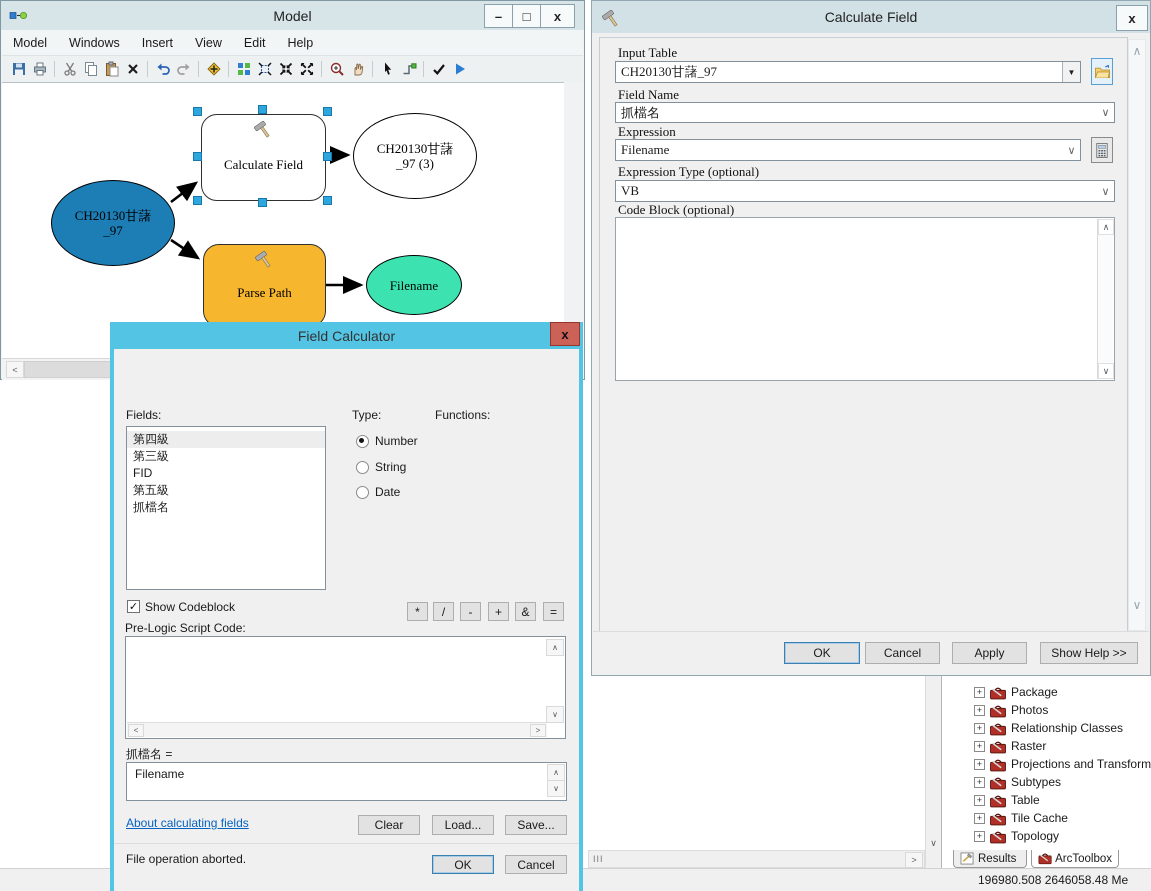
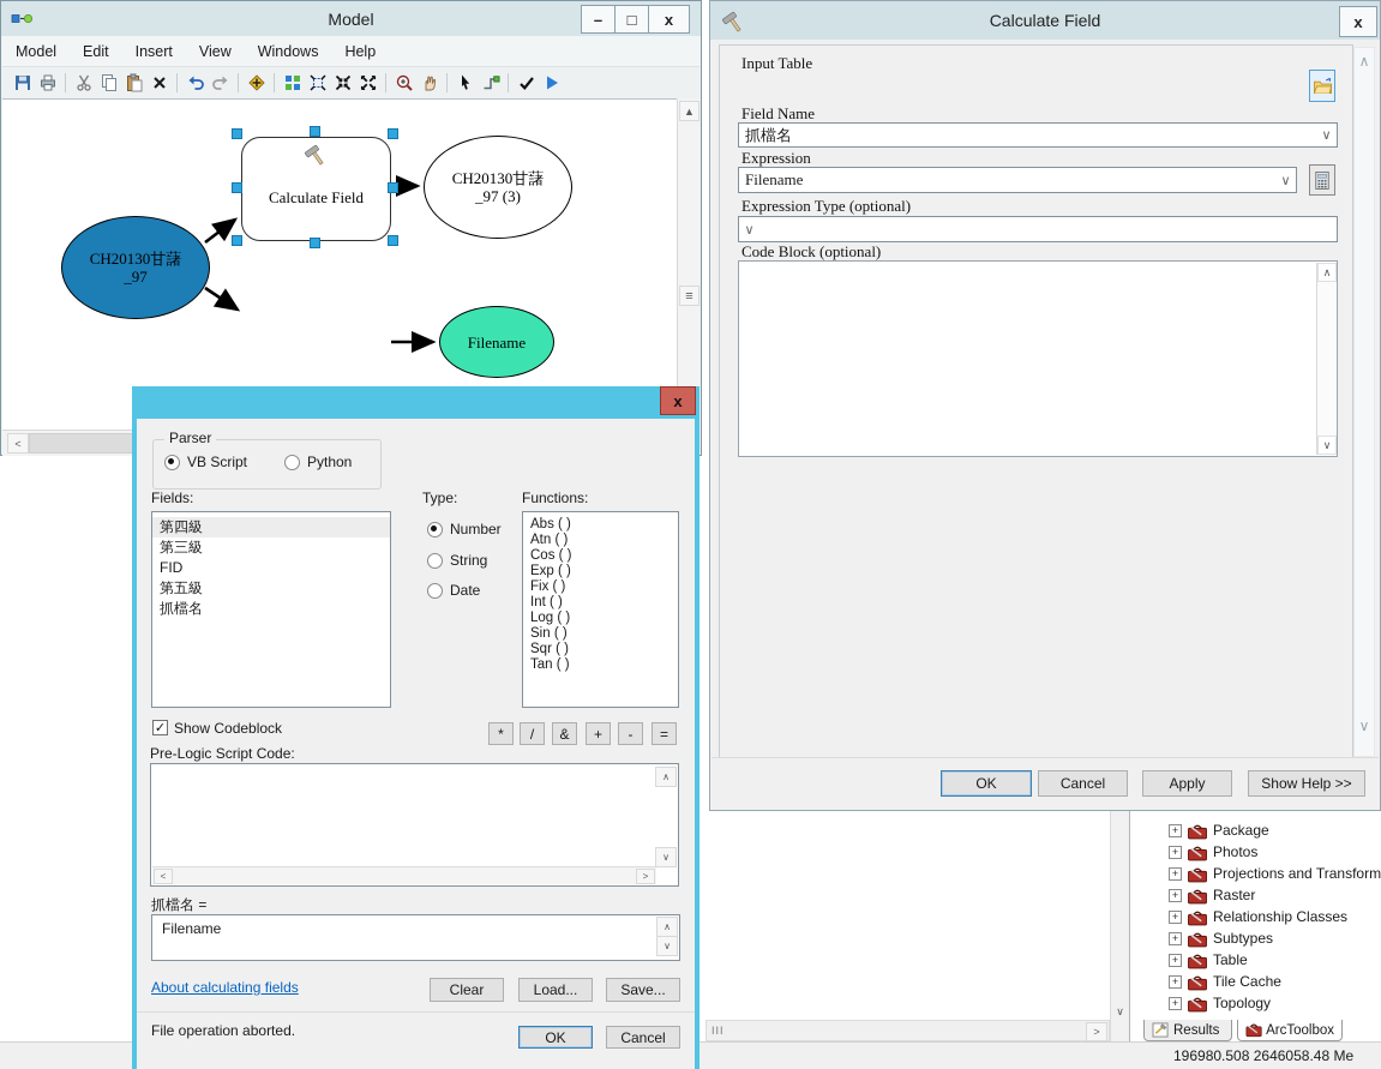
  196980.508 2646058.48 Me
  III
  >
  ∨
  +
  Package
  +
  Photos
  +
- Relationship Classes
+ Projections and Transform
  +
  Raster
  +
- Projections and Transform
+ Relationship Classes
  +
  Subtypes
  +
  Table
  +
  Tile Cache
  +
  Topology
  Results
  ArcToolbox
  Model
  –
  □
  x
  Model
- Windows
+ Edit
  Insert
  View
- Edit
+ Windows
  Help
  CH20130甘藷
  _97
  Calculate Field
  CH20130甘藷
  _97 (3)
- Parse Path
  Filename
+ ▲
+ ≡
  <
  Calculate Field
  x
  ∧
  ∨
  Input Table
- CH20130甘藷_97
- ▼
  Field Name
  抓檔名
  ∨
  Expression
  Filename
  ∨
  Expression Type (optional)
- VB
  ∨
  Code Block (optional)
  ∧
  ∨
  OK
  Cancel
  Apply
  Show Help >>
- Field Calculator
  x
+ Parser
+ VB Script
+ Python
  Fields:
  第四級
  第三級
  FID
  第五級
  抓檔名
  Type:
  Number
  String
  Date
  Functions:
+ Abs ( )
+ Atn ( )
+ Cos ( )
+ Exp ( )
+ Fix ( )
+ Int ( )
+ Log ( )
+ Sin ( )
+ Sqr ( )
+ Tan ( )
  ✓
  Show Codeblock
  *
  /
- -
+ &
  +
- &
+ -
  =
  Pre-Logic Script Code:
  ∧
  ∨
  <
  >
  抓檔名 =
  Filename
  ∧
  ∨
  About calculating fields
  Clear
  Load...
  Save...
  File operation aborted.
  OK
  Cancel
